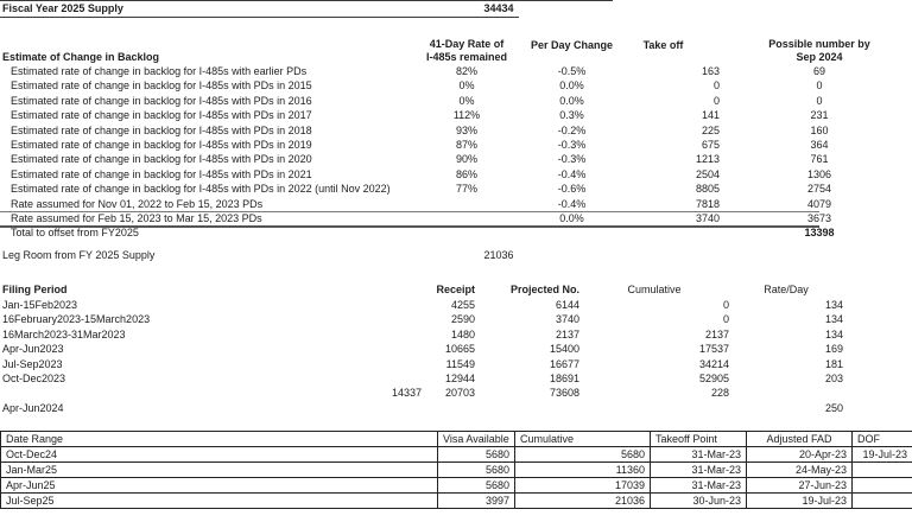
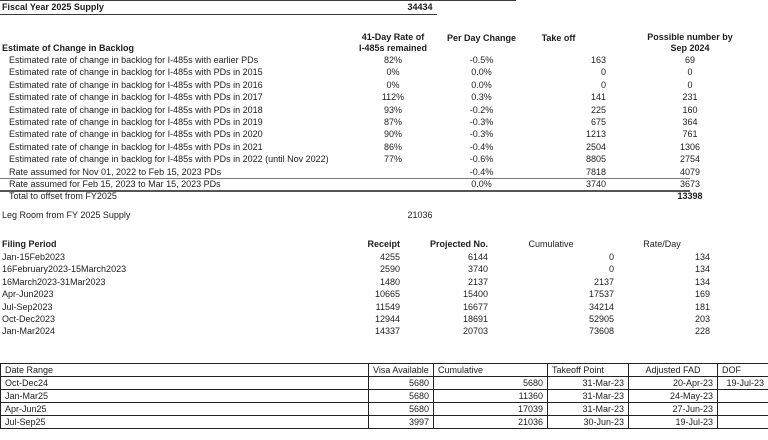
  Fiscal Year 2025 Supply
  34434
  Estimate of Change in Backlog
  41-Day Rate of
  I-485s remained
  Per Day Change
  Take off
  Possible number by
  Sep 2024
  Estimated rate of change in backlog for I-485s with earlier PDs
  82%
  -0.5%
  163
  69
  Estimated rate of change in backlog for I-485s with PDs in 2015
  0%
  0.0%
  0
  0
  Estimated rate of change in backlog for I-485s with PDs in 2016
  0%
  0.0%
  0
  0
  Estimated rate of change in backlog for I-485s with PDs in 2017
  112%
  0.3%
  141
  231
  Estimated rate of change in backlog for I-485s with PDs in 2018
  93%
  -0.2%
  225
  160
  Estimated rate of change in backlog for I-485s with PDs in 2019
  87%
  -0.3%
  675
  364
  Estimated rate of change in backlog for I-485s with PDs in 2020
  90%
  -0.3%
  1213
  761
  Estimated rate of change in backlog for I-485s with PDs in 2021
  86%
  -0.4%
  2504
  1306
  Estimated rate of change in backlog for I-485s with PDs in 2022 (until Nov 2022)
  77%
  -0.6%
  8805
  2754
  Rate assumed for Nov 01, 2022 to Feb 15, 2023 PDs
  -0.4%
  7818
  4079
  Rate assumed for Feb 15, 2023 to Mar 15, 2023 PDs
  0.0%
  3740
  3673
  Total to offset from FY2025
  13398
  Leg Room from FY 2025 Supply
  21036
  Filing Period
  Receipt
  Projected No.
  Cumulative
  Rate/Day
  Jan-15Feb2023
  4255
  6144
  0
  134
  16February2023-15March2023
  2590
  3740
  0
  134
  16March2023-31Mar2023
  1480
  2137
  2137
  134
  Apr-Jun2023
  10665
  15400
  17537
  169
  Jul-Sep2023
  11549
  16677
  34214
  181
  Oct-Dec2023
  12944
  18691
  52905
  203
+ Jan-Mar2024
  14337
  20703
  73608
  228
- Apr-Jun2024
- 250
  Date Range	Visa Available	Cumulative	Takeoff Point	Adjusted FAD	DOF
  Oct-Dec24	5680	5680	31-Mar-23	20-Apr-23	19-Jul-23
  Jan-Mar25	5680	11360	31-Mar-23	24-May-23
  Apr-Jun25	5680	17039	31-Mar-23	27-Jun-23
  Jul-Sep25	3997	21036	30-Jun-23	19-Jul-23
